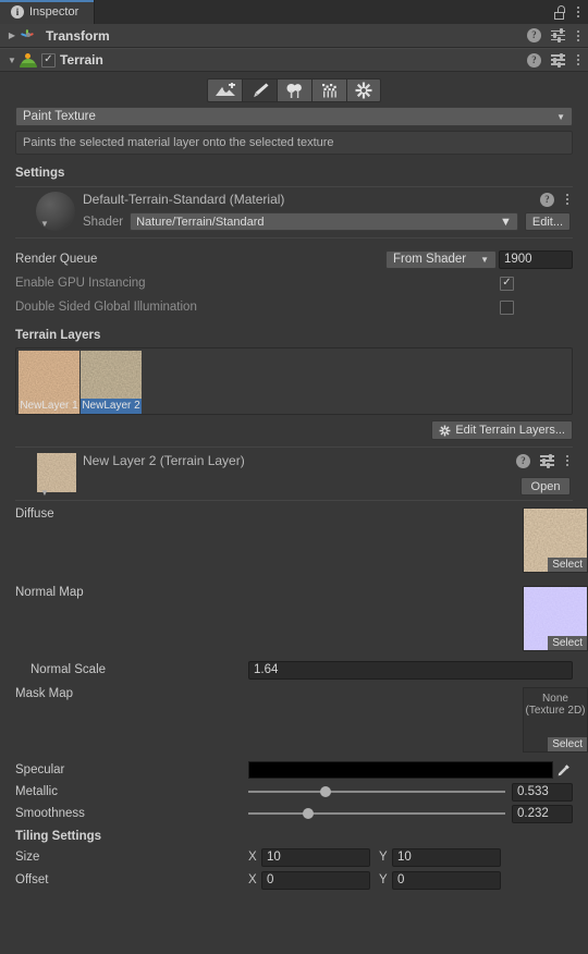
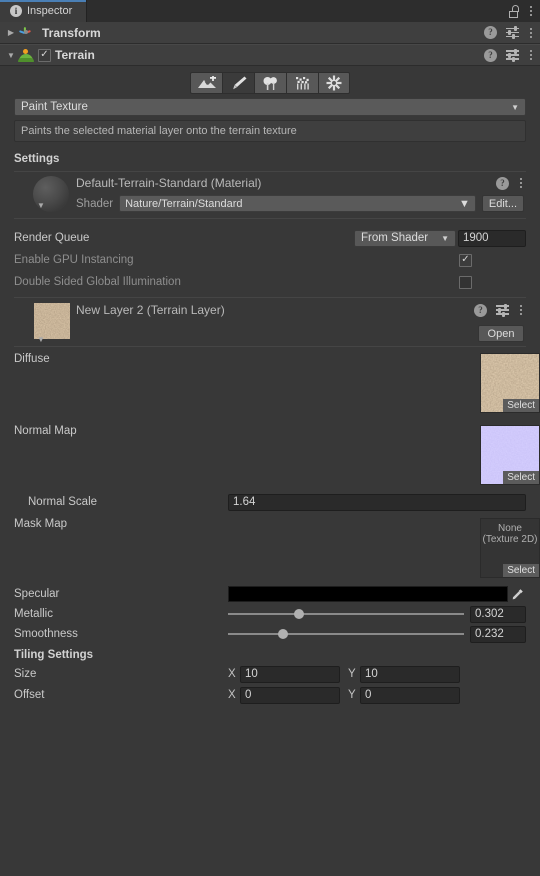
  i
  Inspector
  ▶
  Transform
  ?
  ▼
  ✓
  Terrain
  ?
  Paint Texture
  ▼
- Paints the selected material layer onto the selected texture
+ Paints the selected material layer onto the terrain texture
  Settings
  Default-Terrain-Standard (Material)
  ?
  ▼
  Shader
  Nature/Terrain/Standard
  ▼
  Edit...
  Render Queue
  From Shader
  ▼
  1900
  Enable GPU Instancing
  ✓
  Double Sided Global Illumination
- Terrain Layers
- NewLayer 1
- NewLayer 2
- Edit Terrain Layers...
  New Layer 2 (Terrain Layer)
  ?
  Open
  ▼
  Diffuse
  Select
  Normal Map
  Select
  Normal Scale
  1.64
  Mask Map
  None
  (Texture 2D)
  Select
  Specular
  Metallic
- 0.533
+ 0.302
  Smoothness
  0.232
  Tiling Settings
  Size
  X
  10
  Y
  10
  Offset
  X
  0
  Y
  0
